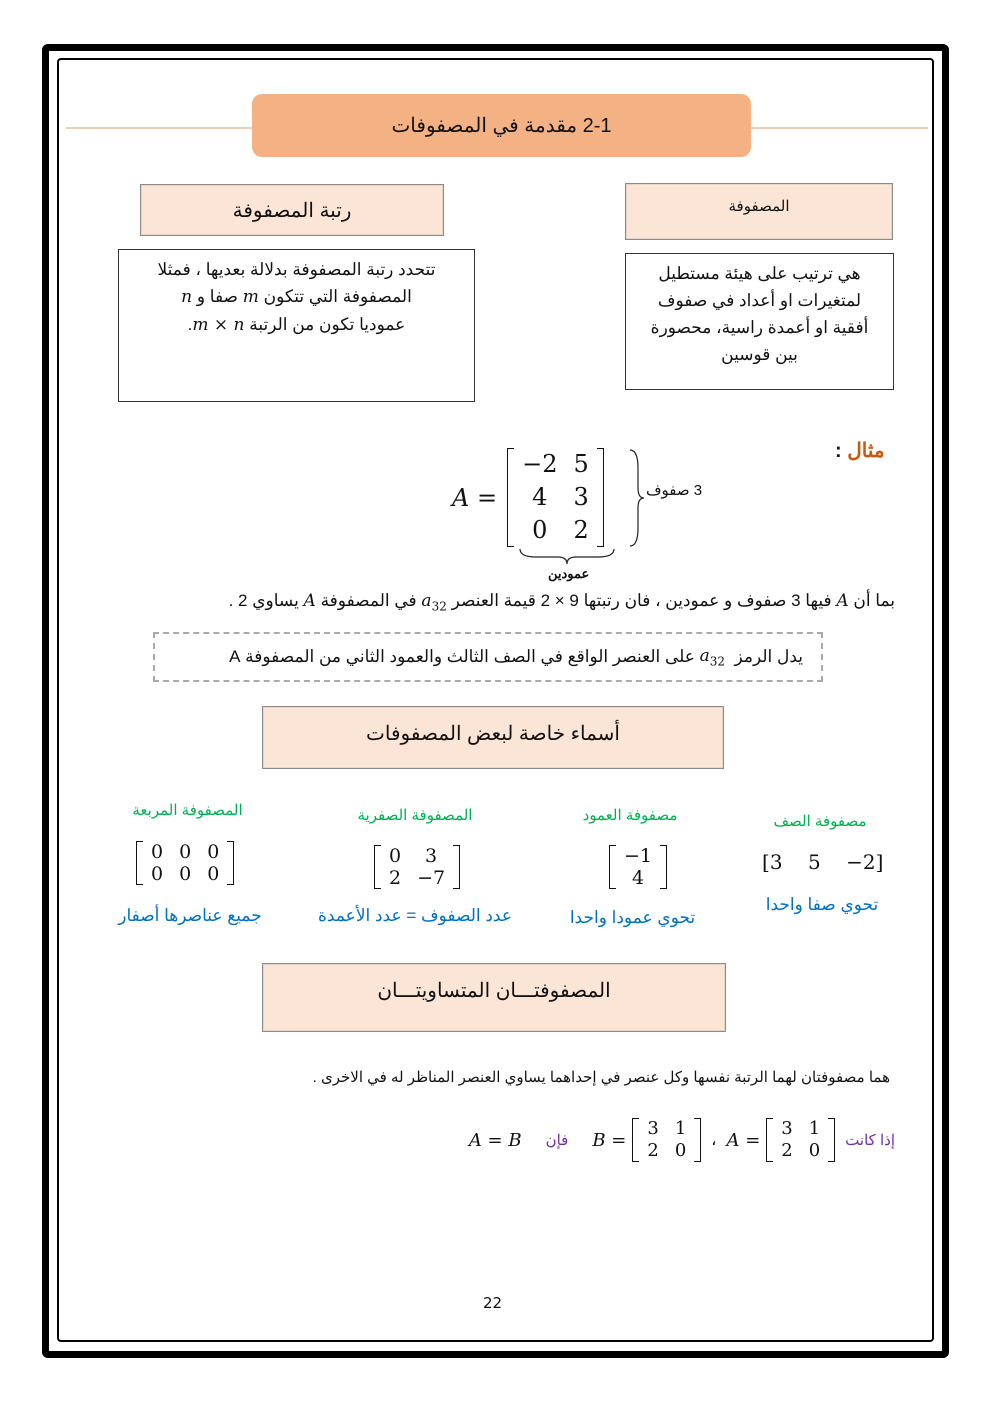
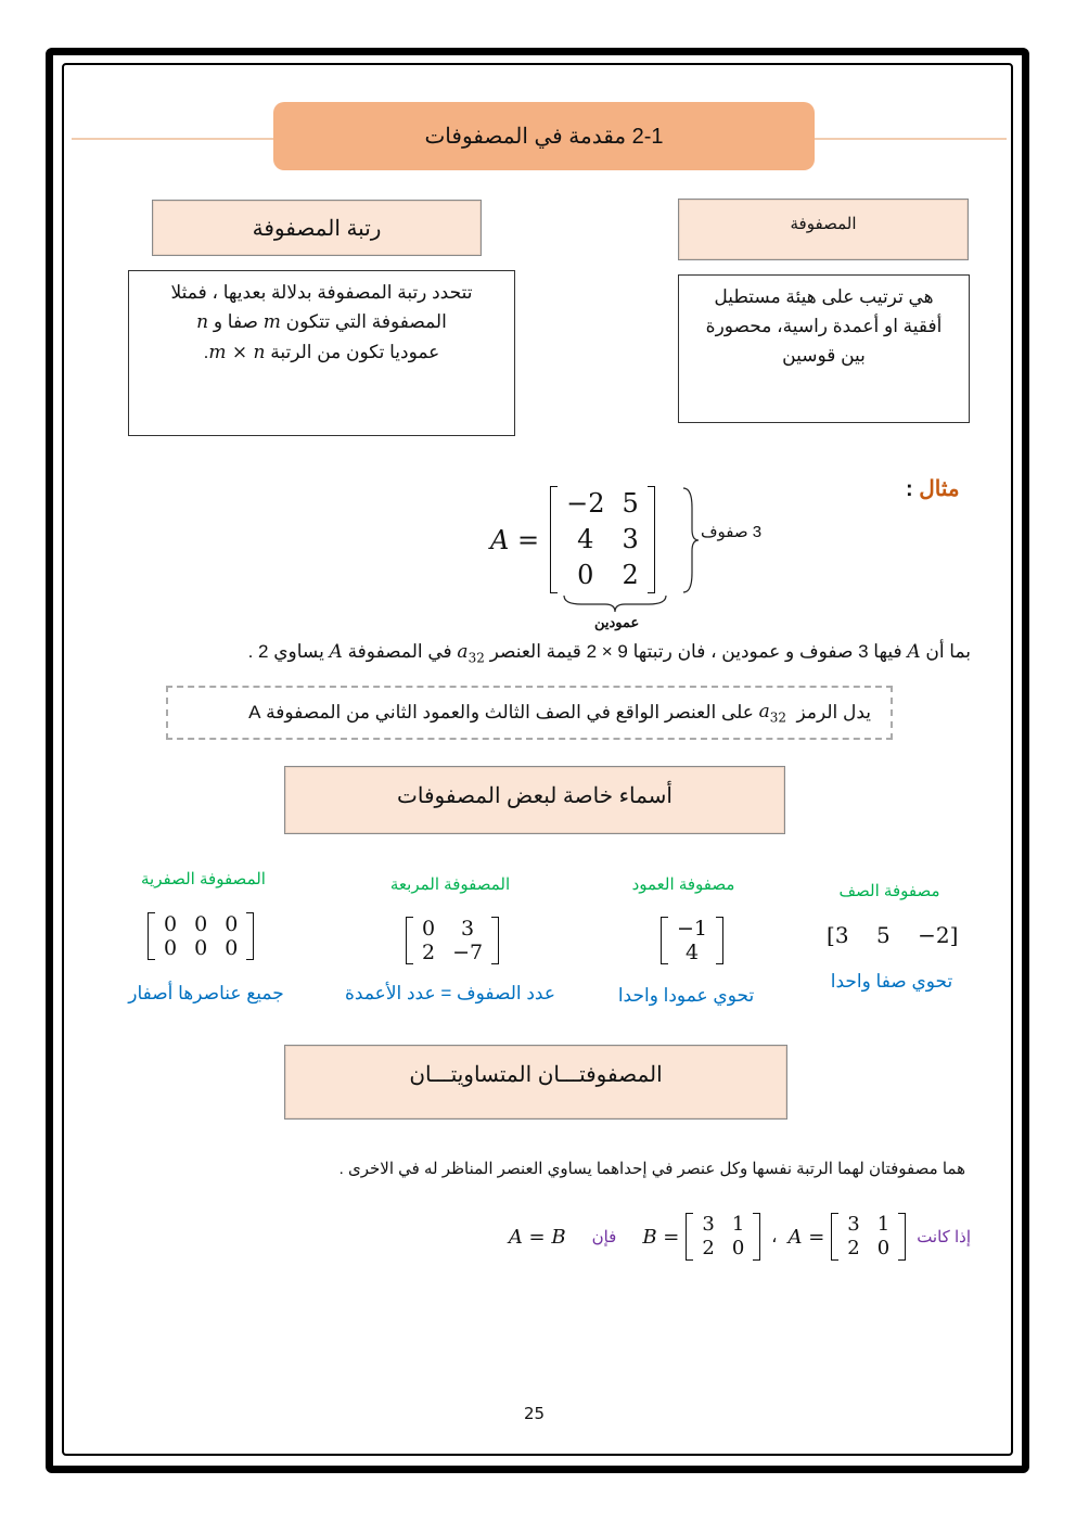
  2-1 مقدمة في المصفوفات
  المصفوفة
  هي ترتيب على هيئة مستطيل
- لمتغيرات او أعداد في صفوف
  أفقية او أعمدة راسية، محصورة
  بين قوسين
  رتبة المصفوفة
  تتحدد رتبة المصفوفة بدلالة بعديها ، فمثلا
  المصفوفة التي تتكون m صفا و n
  عموديا تكون من الرتبة m × n.
  مثال :
  A =
  −2	5
  4	3
  0	2
  3 صفوف
  عمودين
  بما أن A فيها 3 صفوف و عمودين ، فان رتبتها 2 × 9 قيمة العنصر a32 في المصفوفة A يساوي 2 .
  يدل الرمز
  a32
  على العنصر الواقع في الصف الثالث والعمود الثاني من المصفوفة A
  أسماء خاصة لبعض المصفوفات
  مصفوفة الصف
  [3 5 −2]
  تحوي صفا واحدا
  مصفوفة العمود
  −1
  4
  تحوي عمودا واحدا
- المصفوفة الصفرية
+ المصفوفة المربعة
  0	3
  2	−7
  عدد الصفوف = عدد الأعمدة
- المصفوفة المربعة
+ المصفوفة الصفرية
  0	0	0
  0	0	0
  جميع عناصرها أصفار
  المصفوفتـــان المتساويتـــان
  هما مصفوفتان لهما الرتبة نفسها وكل عنصر في إحداهما يساوي العنصر المناظر له في الاخرى .
  إذا كانت
  A =
  3	1
  2	0
  ،
  B =
  3	1
  2	0
  فإن
  A = B
- 22
+ 25
